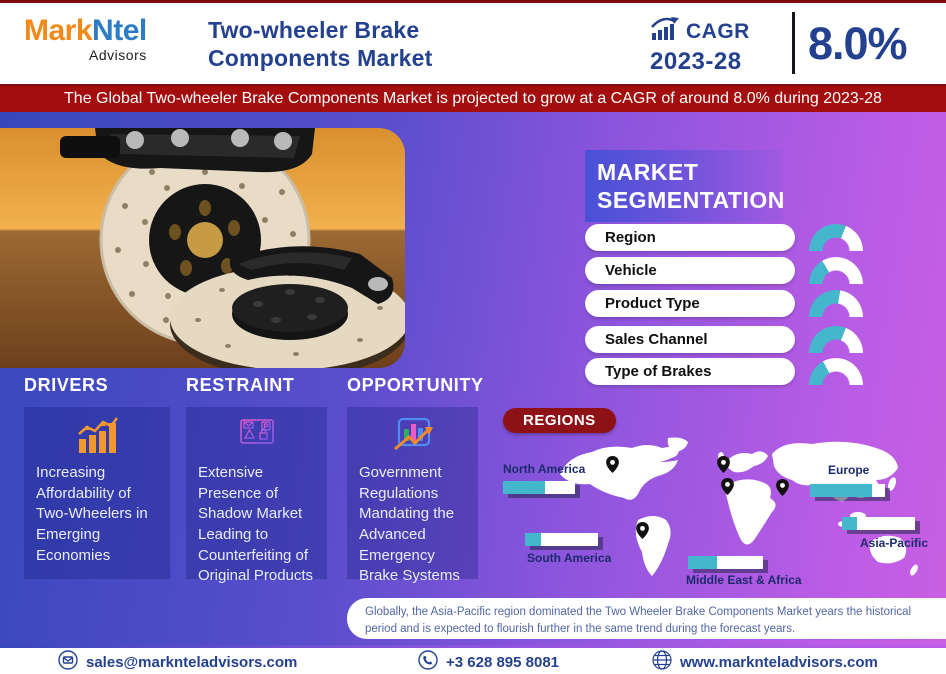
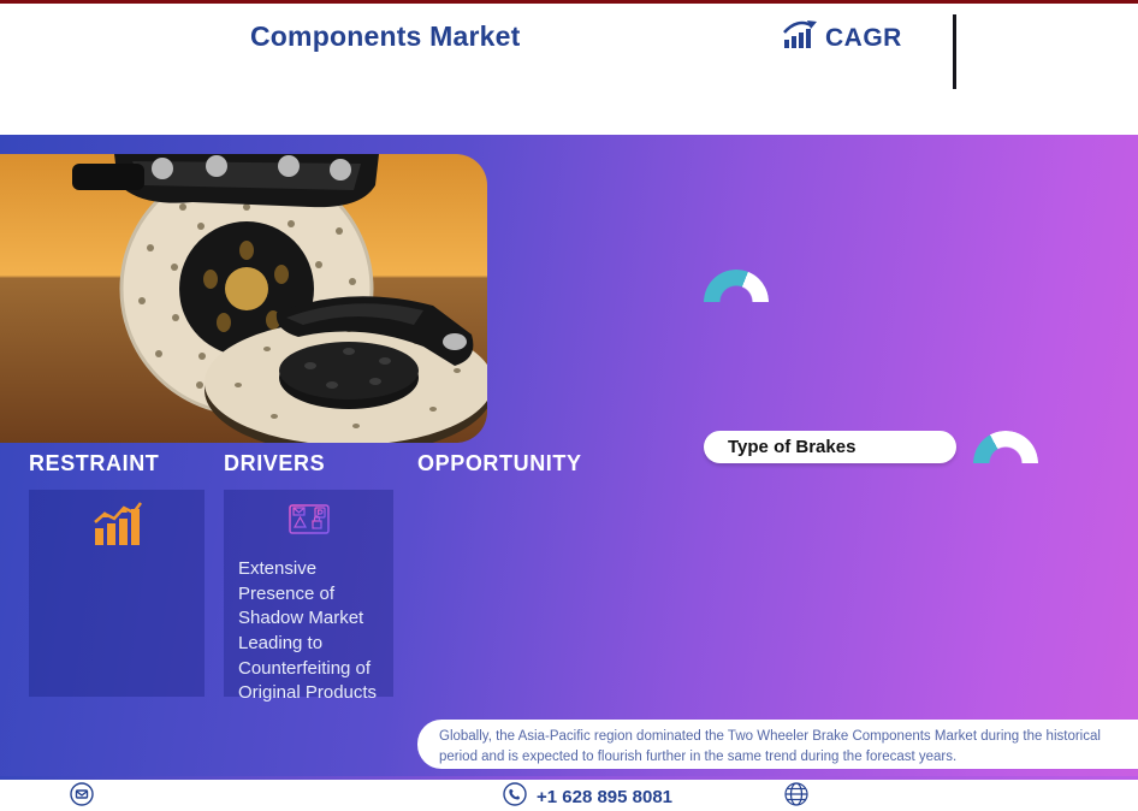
- MarkNtel
- Advisors
- Two-wheeler Brake
  Components Market
  CAGR
- 2023-28
- 8.0%
- The Global Two-wheeler Brake Components Market is projected to grow at a CAGR of around 8.0% during 2023-28
- MARKET
- SEGMENTATION
- Region
- Vehicle
- Product Type
- Sales Channel
  Type of Brakes
- DRIVERS
+ RESTRAINT
- Increasing Affordability of Two-Wheelers in Emerging Economies
- RESTRAINT
+ DRIVERS
  Extensive Presence of Shadow Market Leading to Counterfeiting of Original Products
  OPPORTUNITY
- Government Regulations Mandating the Advanced Emergency Brake Systems
- REGIONS
- North America
- Europe
- South America
- Middle East & Africa
- Asia-Pacific
- Globally, the Asia-Pacific region dominated the Two Wheeler Brake Components Market years the historical period and is expected to flourish further in the same trend during the forecast years.
+ Globally, the Asia-Pacific region dominated the Two Wheeler Brake Components Market during the historical period and is expected to flourish further in the same trend during the forecast years.
- sales@marknteladvisors.com
- +3 628 895 8081
+ +1 628 895 8081
- www.marknteladvisors.com
